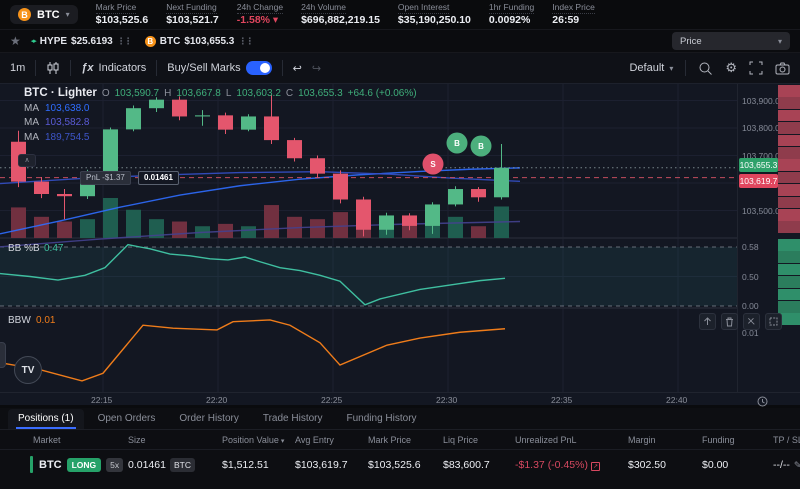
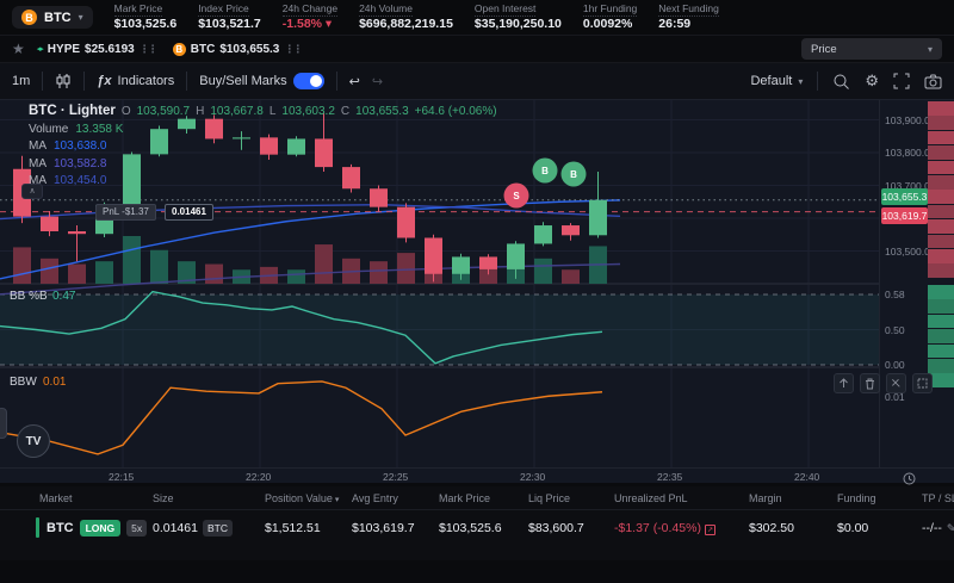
  B
  BTC
  ▾
  Mark Price
  $103,525.6
- Next Funding
+ Index Price
  $103,521.7
  24h Change
  -1.58% ▾
  24h Volume
  $696,882,219.15
  Open Interest
  $35,190,250.10
  1hr Funding
  0.0092%
- Index Price
+ Next Funding
  26:59
  ★
  HYPE
  $25.6193
  ⋮⋮
  B
  BTC
  $103,655.3
  ⋮⋮
  Price
  ▾
  1m
  ƒx
  Indicators
  Buy/Sell Marks
  ↩
  ↪
  Default
  ▾
  ⚙
  S
  B
  B
  BB %B
  0.47
  BBW
  0.01
  BTC · Lighter
  O
  103,590.7
  H
  103,667.8
  L
  103,603.2
  C
  103,655.3
  +64.6 (+0.06%)
+ Volume
+ 13.358 K
  MA
  103,638.0
  MA
  103,582.8
  MA
- 189,754.5
+ 103,454.0
  PnL -$1.37
  0.01461
  103,900.
  103,800.
  103,700.
  103,500.
  0.58
  0.50
  0.00
  0.01
  103,655.3
  103,619.7
  TV
  22:15
  22:20
  22:25
  22:30
  22:35
  22:40
- Positions (1)
- Open Orders
- Order History
- Trade History
- Funding History
  Market
  Size
  Position Value
  Avg Entry
  Mark Price
  Liq Price
  Unrealized PnL
  Margin
  Funding
  TP / S
  BTC
  LONG
  5x
  0.01461 BTC
  $1,512.51
  $103,619.7
  $103,525.6
  $83,600.7
  -$1.37 (-0.45%)
  $302.50
  $0.00
  --/-- ✎
